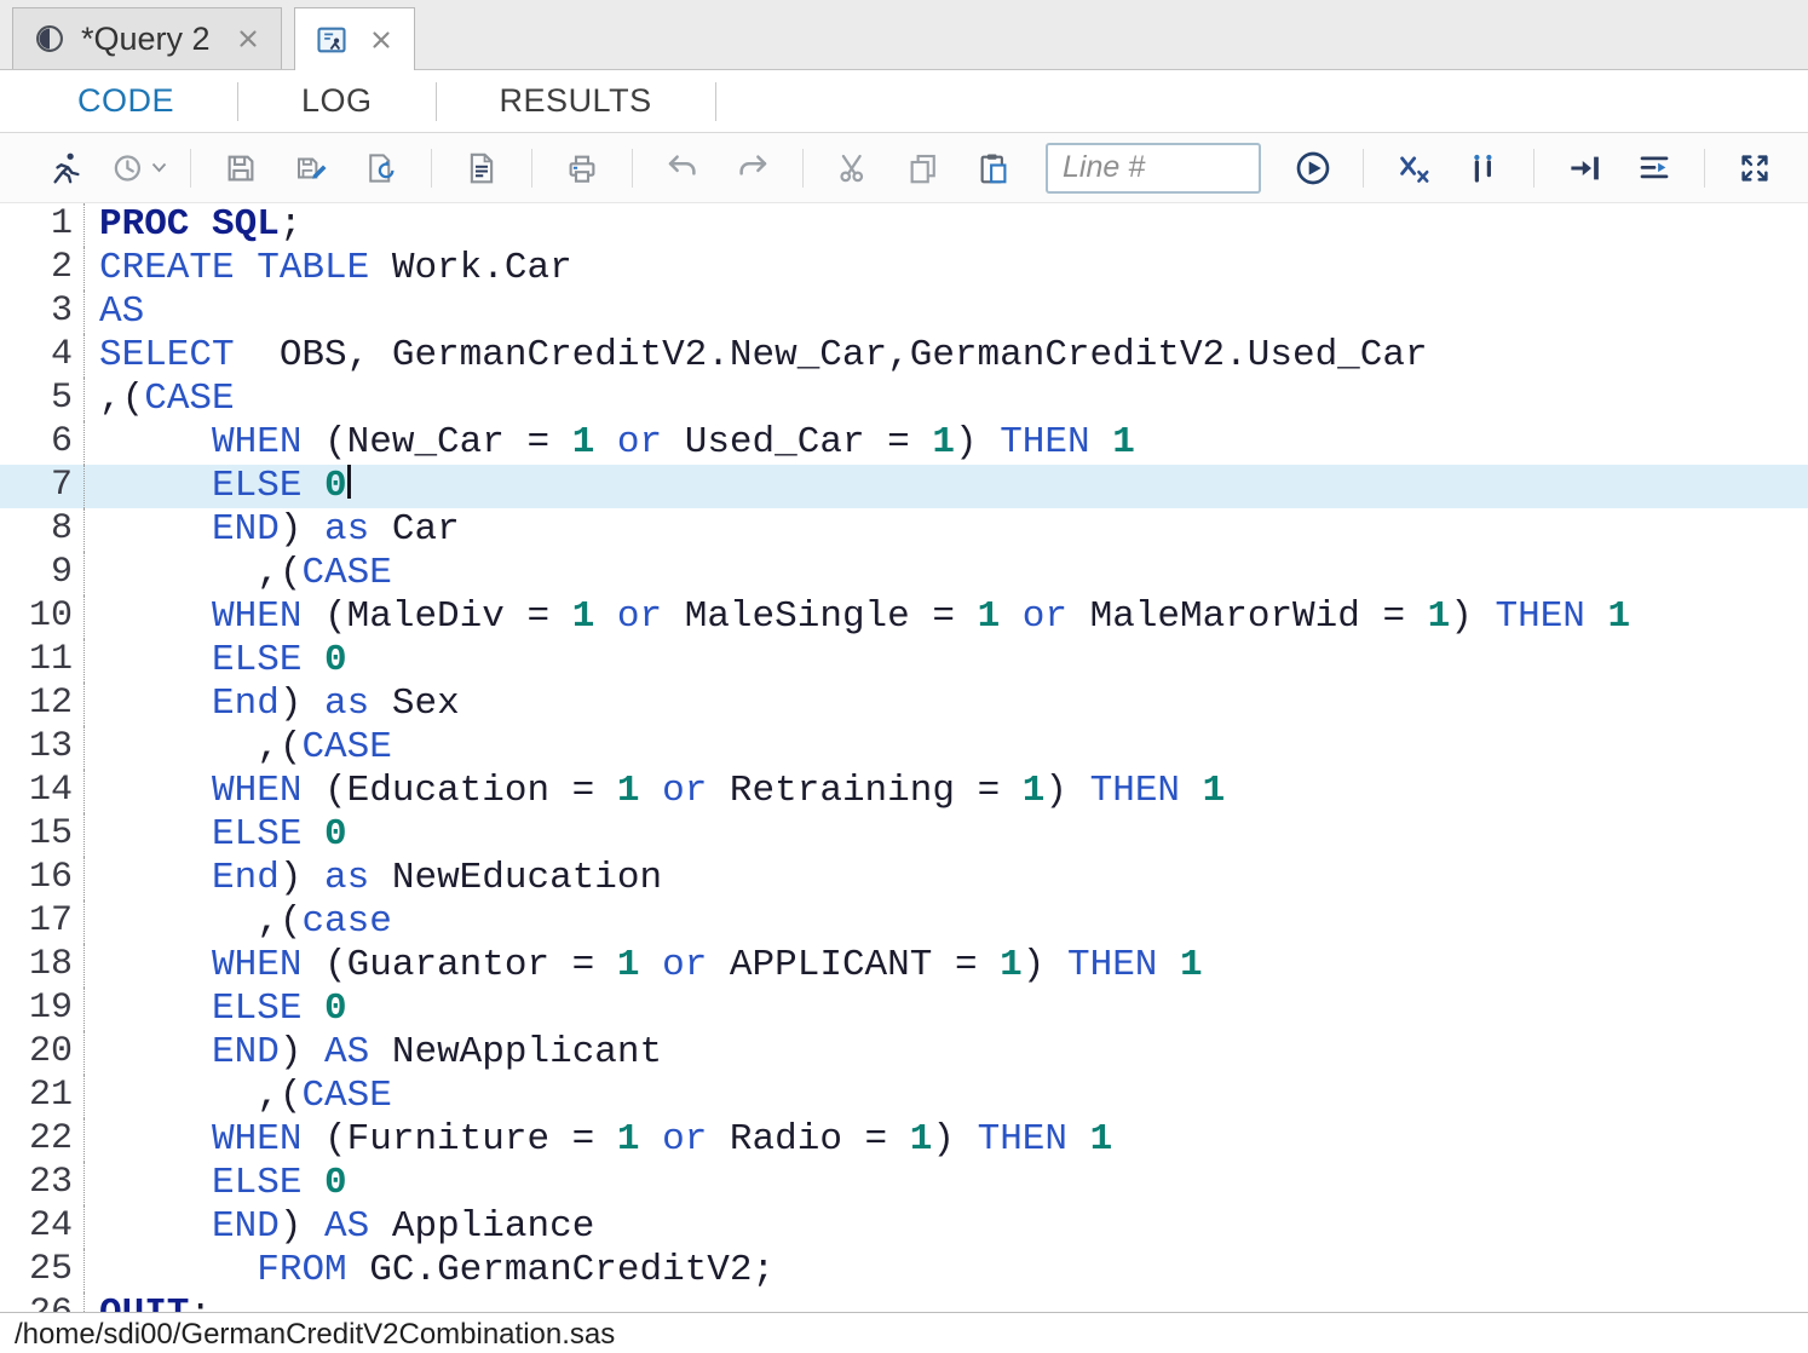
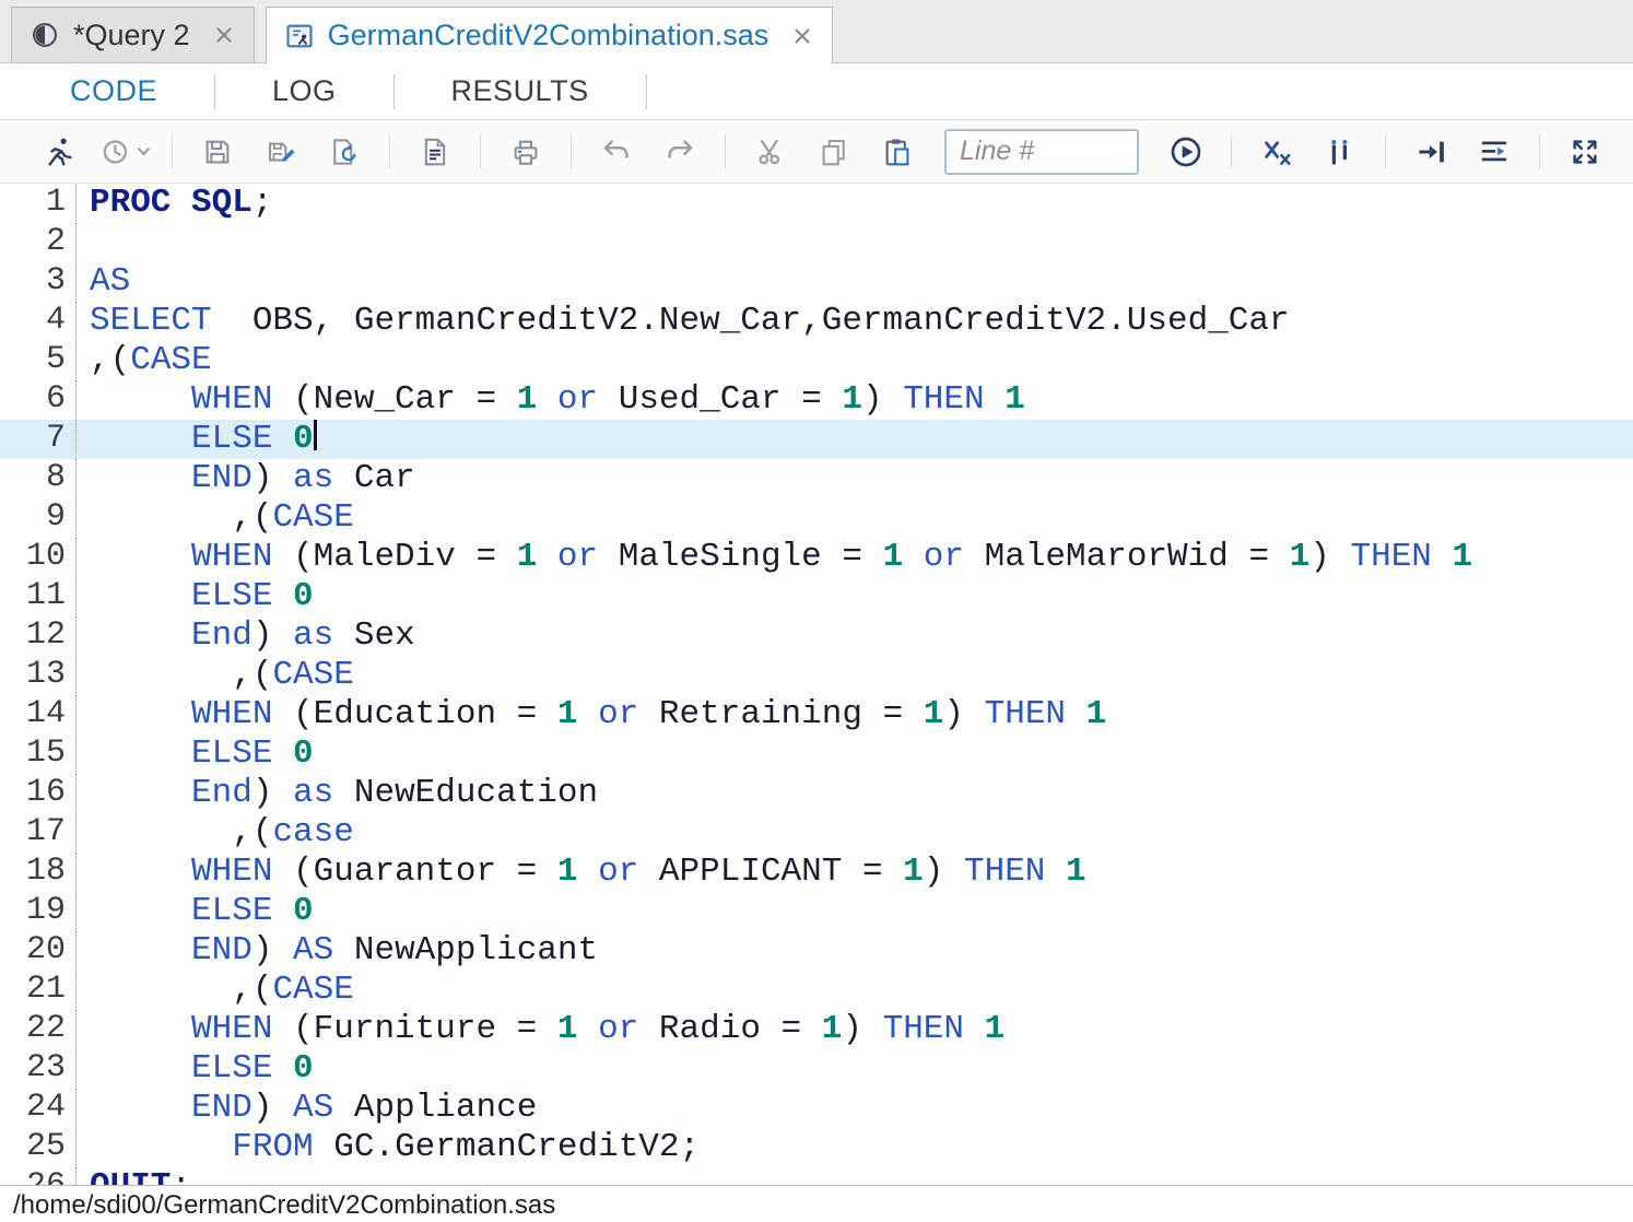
  *Query 2
+ GermanCreditV2Combination.sas
  CODE
  LOG
  RESULTS
  Line #
  1
  PROC SQL;
  2
- CREATE TABLE Work.Car
  3
  AS
  4
  SELECT OBS, GermanCreditV2.New_Car,GermanCreditV2.Used_Car
  5
  ,(CASE
  6
  WHEN (New_Car = 1 or Used_Car = 1) THEN 1
  7
  ELSE 0
  8
  END) as Car
  9
  ,(CASE
  10
  WHEN (MaleDiv = 1 or MaleSingle = 1 or MaleMarorWid = 1) THEN 1
  11
  ELSE 0
  12
  End) as Sex
  13
  ,(CASE
  14
  WHEN (Education = 1 or Retraining = 1) THEN 1
  15
  ELSE 0
  16
  End) as NewEducation
  17
  ,(case
  18
  WHEN (Guarantor = 1 or APPLICANT = 1) THEN 1
  19
  ELSE 0
  20
  END) AS NewApplicant
  21
  ,(CASE
  22
  WHEN (Furniture = 1 or Radio = 1) THEN 1
  23
  ELSE 0
  24
  END) AS Appliance
  25
  FROM GC.GermanCreditV2;
  /home/sdi00/GermanCreditV2Combination.sas
